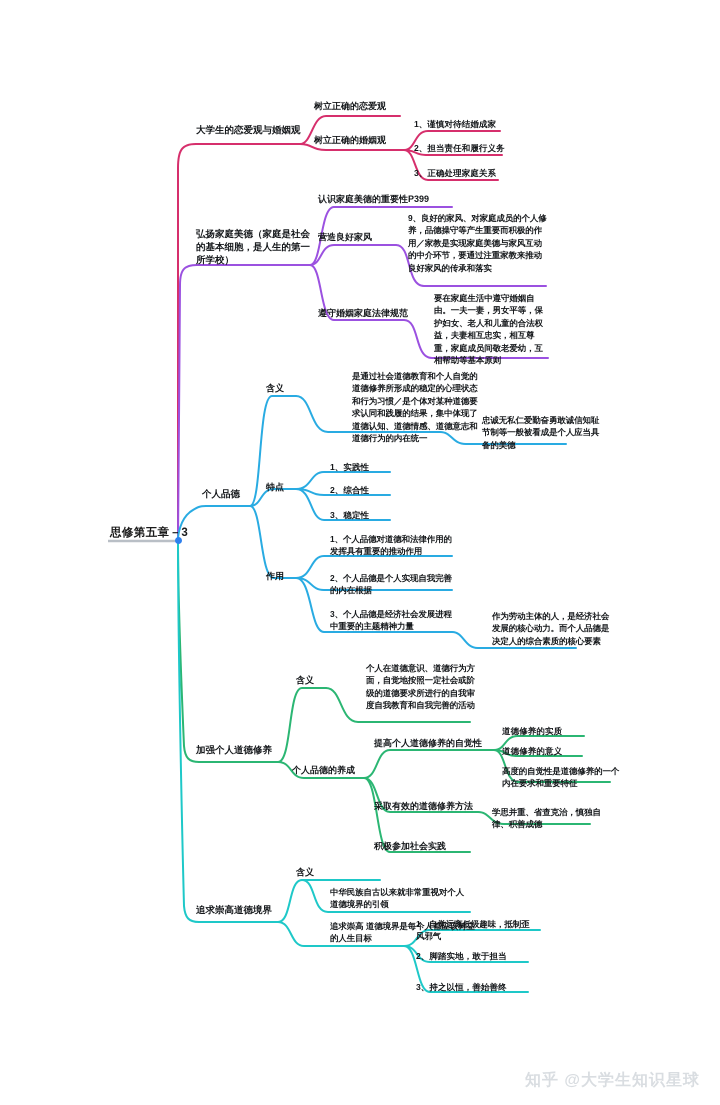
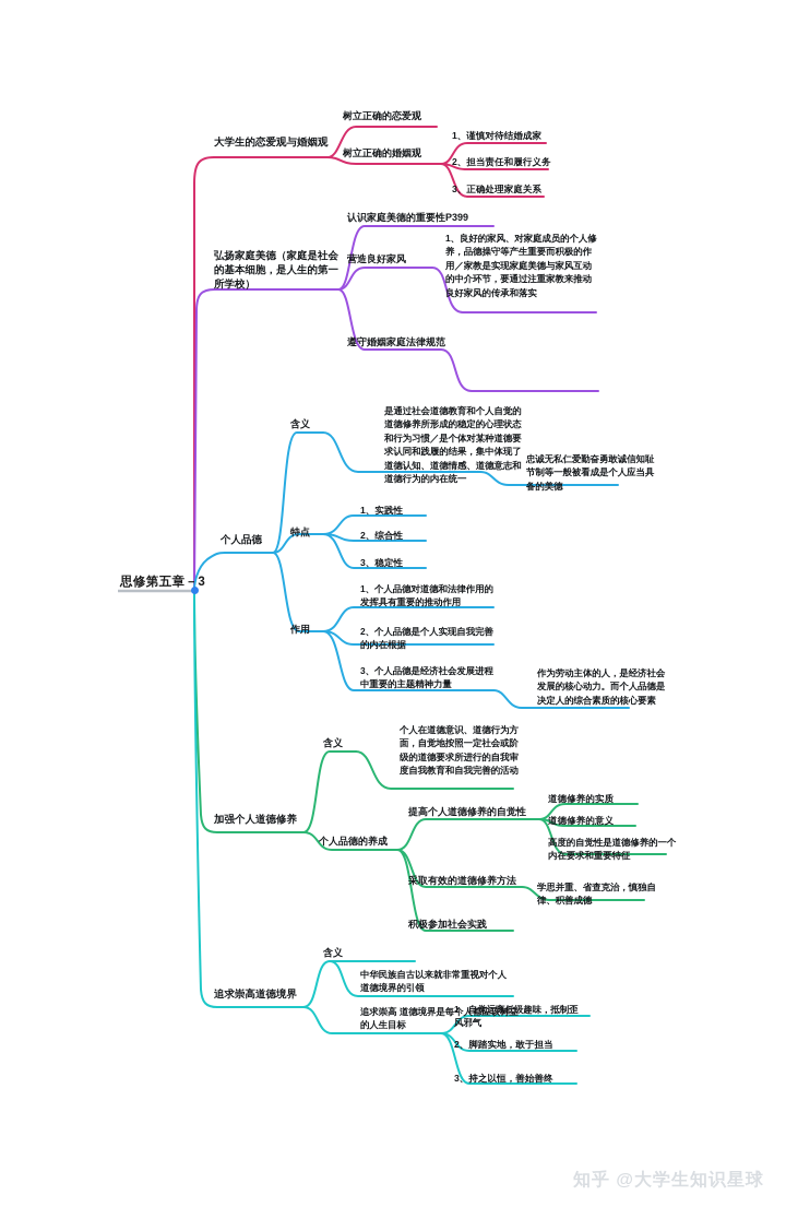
  思修第五章－3
  大学生的恋爱观与婚姻观
  树立正确的恋爱观
  树立正确的婚姻观
  1、谨慎对待结婚成家
  2、担当责任和履行义务
  3、正确处理家庭关系
  弘扬家庭美德（家庭是社会的基本细胞，是人生的第一所学校）
  认识家庭美德的重要性P399
  营造良好家风
- 9、良好的家风、对家庭成员的个人修养，品德操守等产生重要而积极的作用／家教是实现家庭美德与家风互动的中介环节，要通过注重家教来推动良好家风的传承和落实
+ 1、良好的家风、对家庭成员的个人修养，品德操守等产生重要而积极的作用／家教是实现家庭美德与家风互动的中介环节，要通过注重家教来推动良好家风的传承和落实
  遵守婚姻家庭法律规范
- 要在家庭生活中遵守婚姻自由。一夫一妻，男女平等，保护妇女、老人和儿童的合法权益，夫妻相互忠实，相互尊重，家庭成员间敬老爱幼，互相帮助等基本原则
  个人品德
  含义
  是通过社会道德教育和个人自觉的道德修养所形成的稳定的心理状态和行为习惯／是个体对某种道德要求认同和践履的结果，集中体现了道德认知、道德情感、道德意志和道德行为的内在统一
  忠诚无私仁爱勤奋勇敢诚信知耻节制等一般被看成是个人应当具备的美德
  特点
  1、实践性
  2、综合性
  3、稳定性
  作用
  1、个人品德对道德和法律作用的发挥具有重要的推动作用
  2、个人品德是个人实现自我完善的内在根据
  3、个人品德是经济社会发展进程中重要的主题精神力量
  作为劳动主体的人，是经济社会发展的核心动力。而个人品德是决定人的综合素质的核心要素
  加强个人道德修养
  含义
  个人在道德意识、道德行为方面，自觉地按照一定社会或阶级的道德要求所进行的自我审度自我教育和自我完善的活动
  个人品德的养成
  提高个人道德修养的自觉性
  道德修养的实质
  道德修养的意义
  高度的自觉性是道德修养的一个内在要求和重要特征
  采取有效的道德修养方法
  学思并重、省查克治，慎独自律、积善成德
  积极参加社会实践
  追求崇高道德境界
  含义
  中华民族自古以来就非常重视对个人道德境界的引领
  追求崇高 道德境界是每个人都应该树立的人生目标
  1、自觉远离低级趣味，抵制歪风邪气
  2、脚踏实地，敢于担当
  3、持之以恒，善始善终
  知乎 @大学生知识星球
